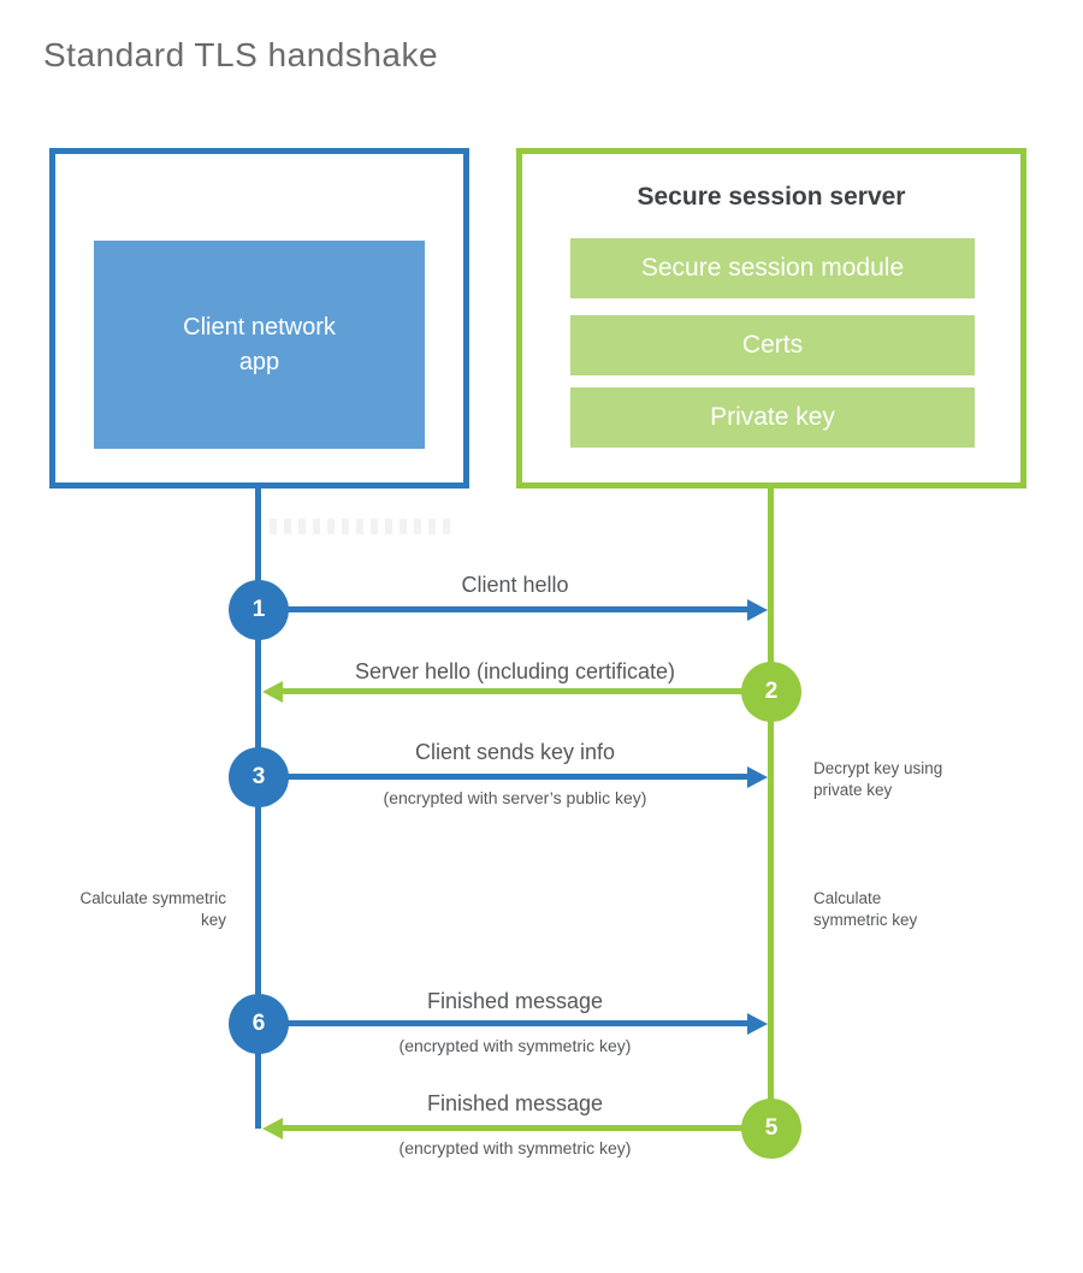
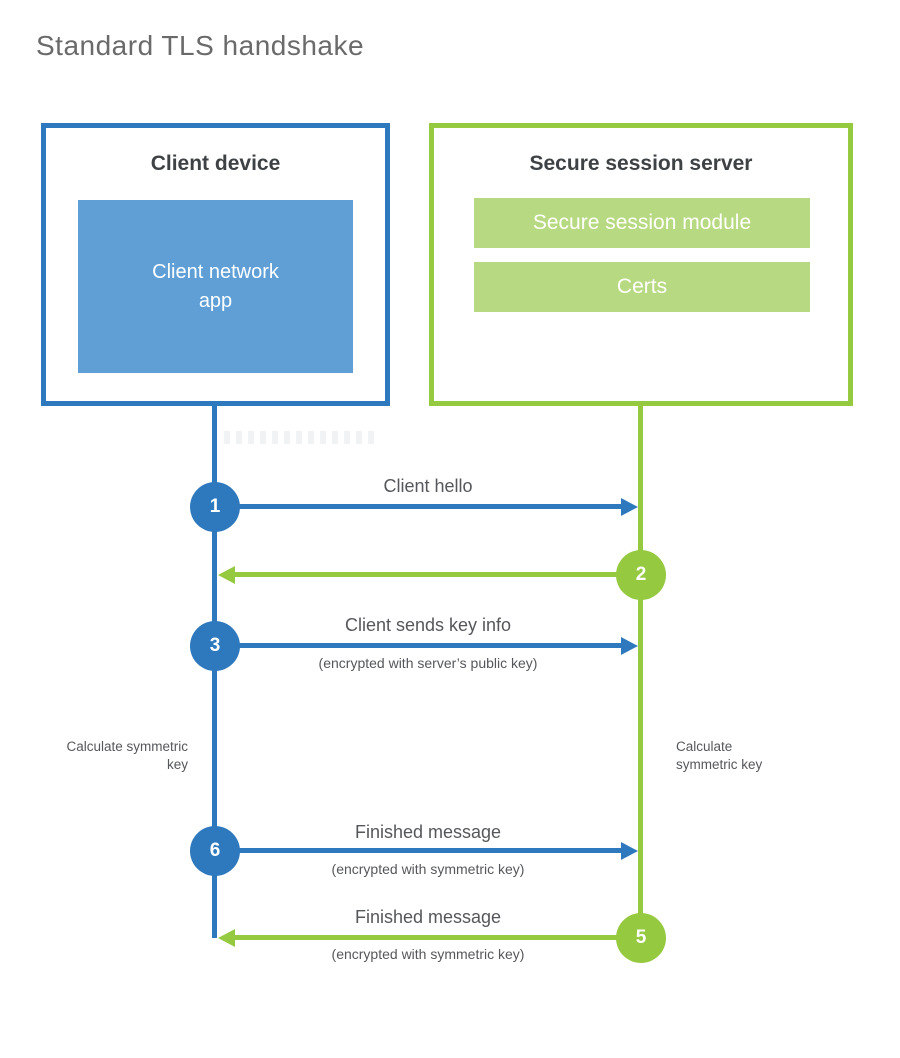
  Standard TLS handshake
+ Client device
  Client network app
  Secure session server
  Secure session module
  Certs
- Private key
  Client hello
  1
- Server hello (including certificate)
  2
  Client sends key info
  3
  (encrypted with server’s public key)
- Decrypt key using private key
  Calculate symmetric key
  Calculate symmetric key
  Finished message
  6
  (encrypted with symmetric key)
  Finished message
  5
  (encrypted with symmetric key)
